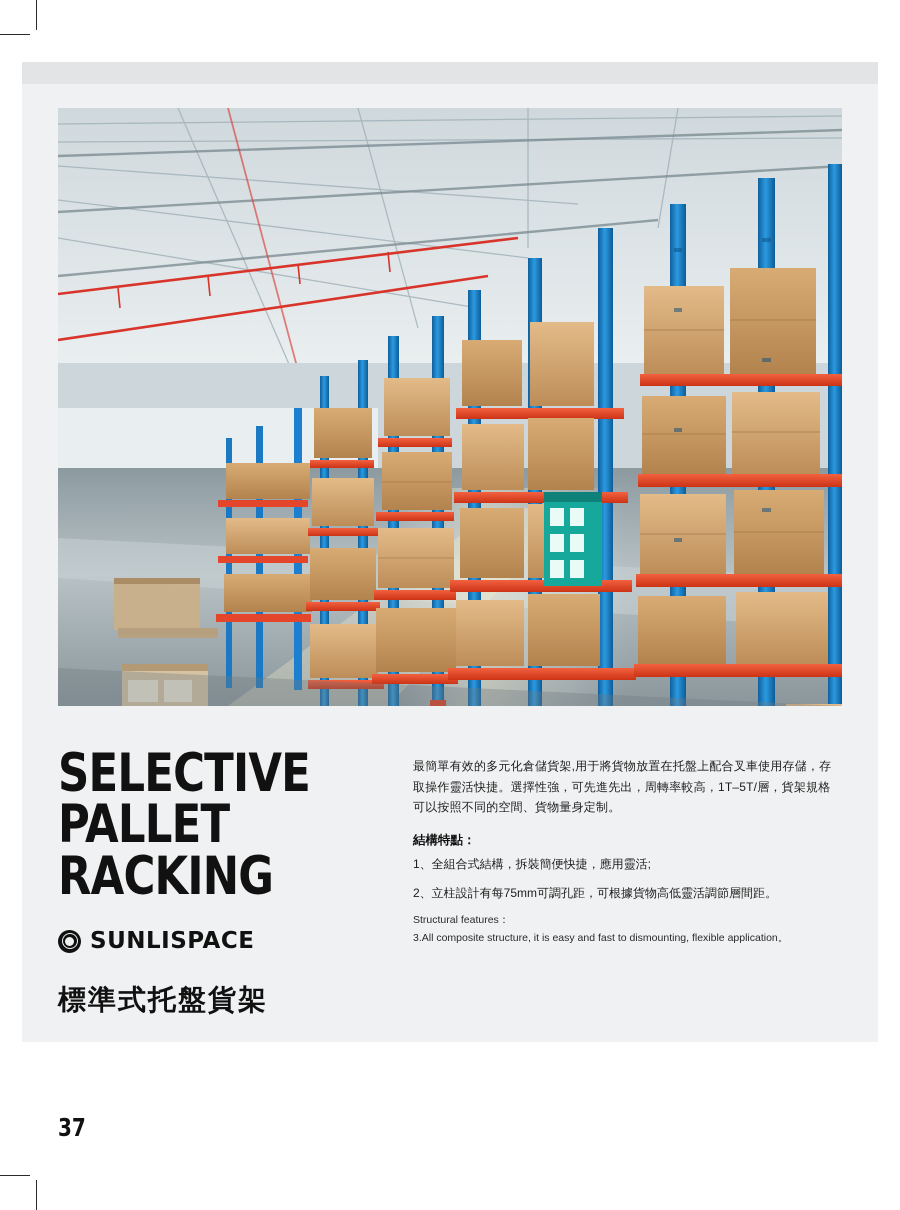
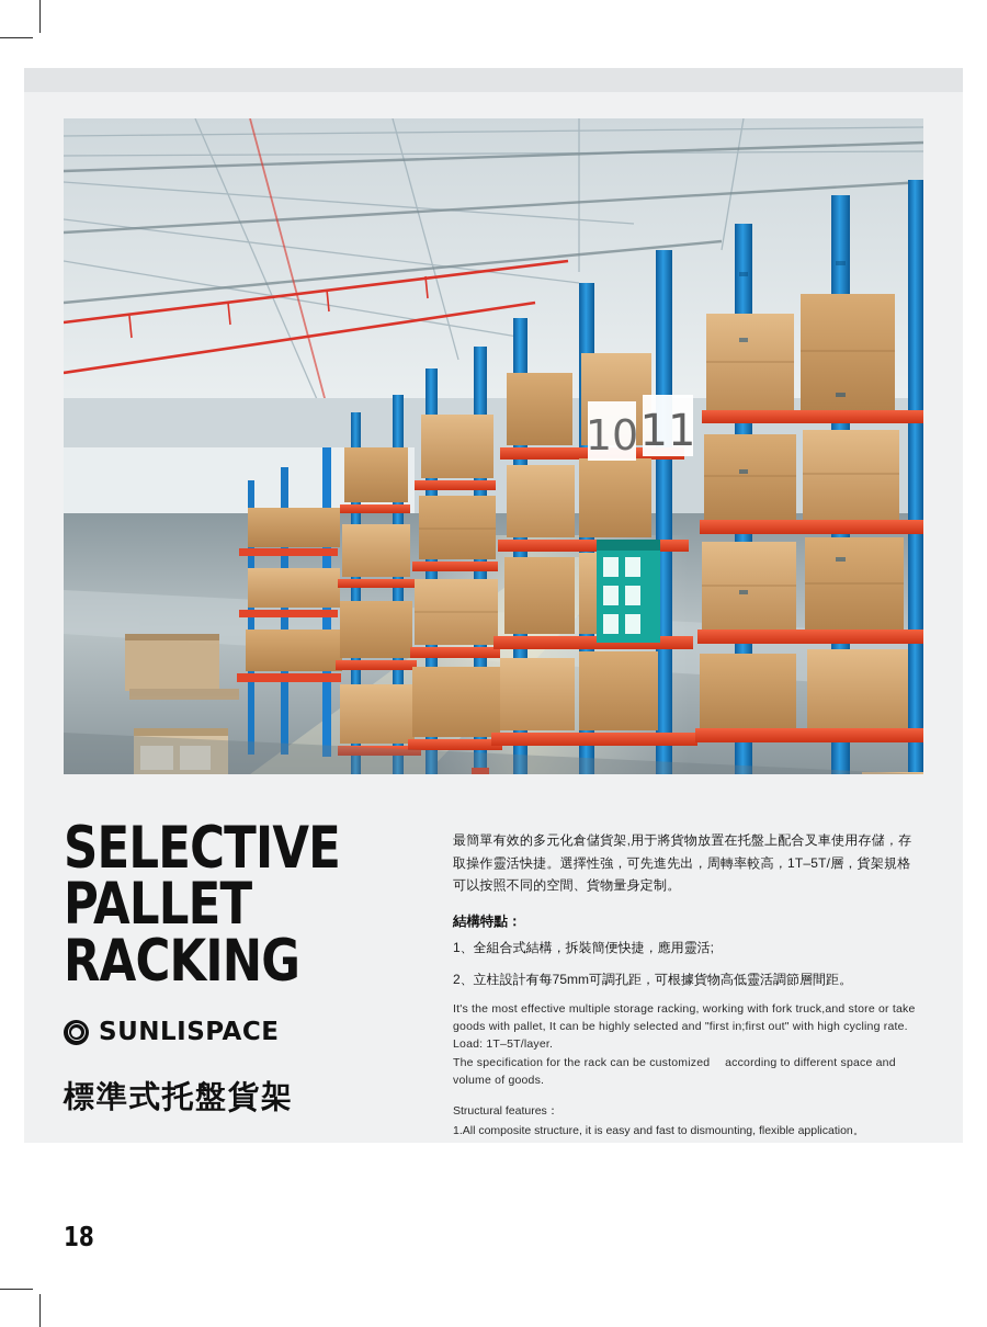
+ 10
+ 11
  SELECTIVE PALLET
  RACKING
  SUNLISPACE
  標準式托盤貨架
  最簡單有效的多元化倉儲貨架,用于將貨物放置在托盤上配合叉車使用存儲，存取操作靈活快捷。選擇性強，可先進先出，周轉率較高，1T–5T/層，貨架規格可以按照不同的空間、貨物量身定制。
  結構特點：
  1、全組合式結構，拆裝簡便快捷，應用靈活;
  2、立柱設計有每75mm可調孔距，可根據貨物高低靈活調節層間距。
+ It's the most effective multiple storage racking, working with fork truck,and store or take goods with pallet, It can be highly selected and "first in;first out" with high cycling rate. Load: 1T–5T/layer.
+ The specification for the rack can be customized according to different space and volume of goods.
  Structural features：
- 3.All composite structure, it is easy and fast to dismounting, flexible application。
+ 1.All composite structure, it is easy and fast to dismounting, flexible application。
- 37
+ 18
